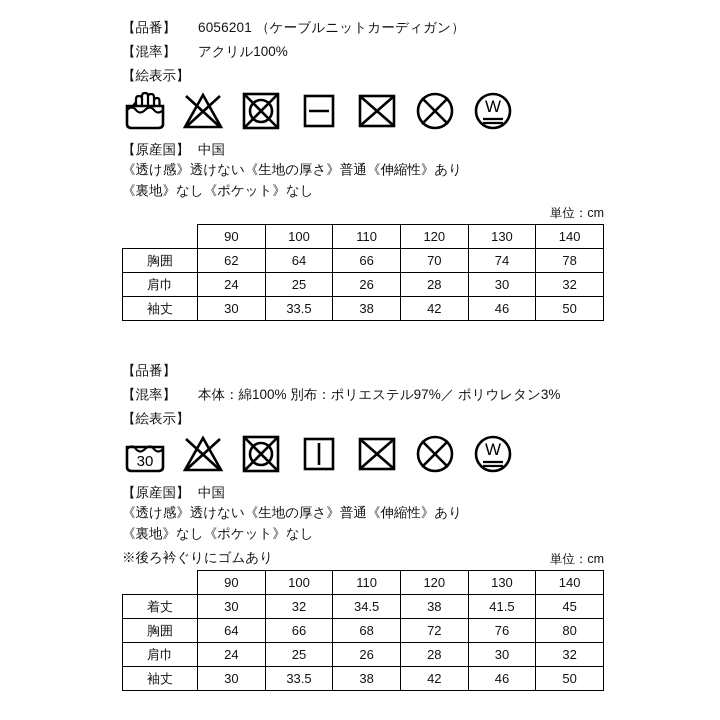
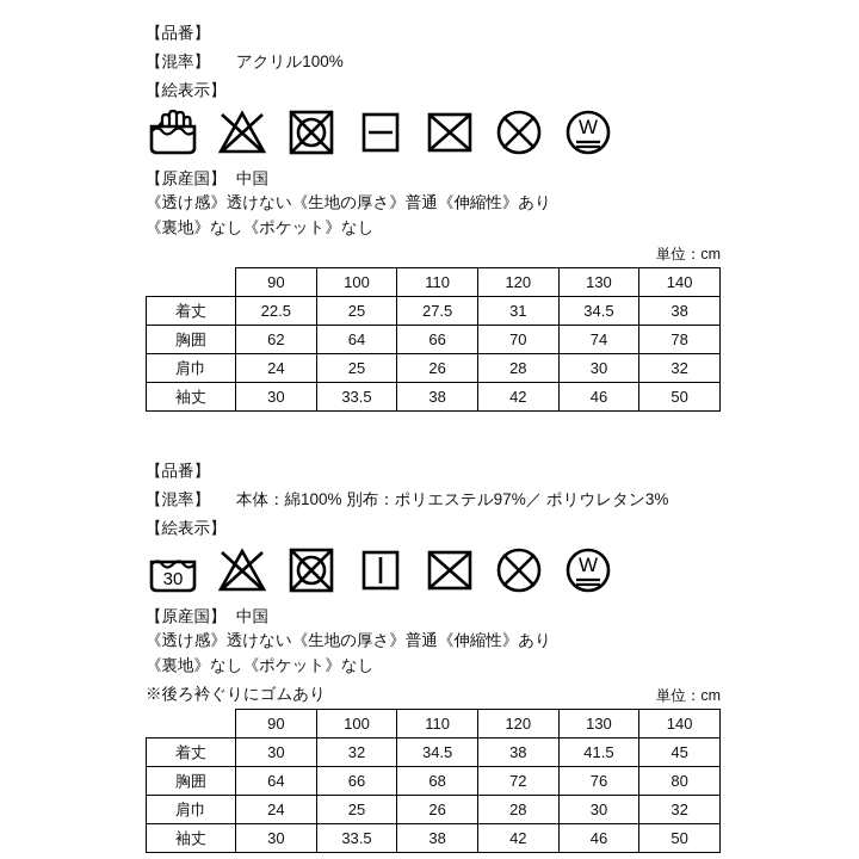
  【品番】
- 6056201 （ケーブルニットカーディガン）
  【混率】
  アクリル100%
  【絵表示】
  W
  【原産国】
  中国
  《透け感》透けない《生地の厚さ》普通《伸縮性》あり
  《裏地》なし《ポケット》なし
  単位：cm
  	90	100	110	120	130	140
+ 着丈	22.5	25	27.5	31	34.5	38
  胸囲	62	64	66	70	74	78
  肩巾	24	25	26	28	30	32
  袖丈	30	33.5	38	42	46	50
  【品番】
  【混率】
  本体：綿100% 別布：ポリエステル97%／ ポリウレタン3%
  【絵表示】
  30
  W
  【原産国】
  中国
  《透け感》透けない《生地の厚さ》普通《伸縮性》あり
  《裏地》なし《ポケット》なし
  ※後ろ衿ぐりにゴムあり
  単位：cm
  	90	100	110	120	130	140
  着丈	30	32	34.5	38	41.5	45
  胸囲	64	66	68	72	76	80
  肩巾	24	25	26	28	30	32
  袖丈	30	33.5	38	42	46	50
